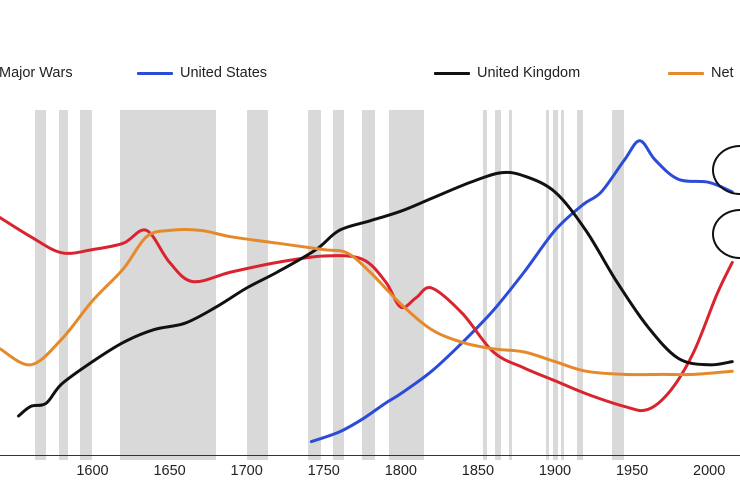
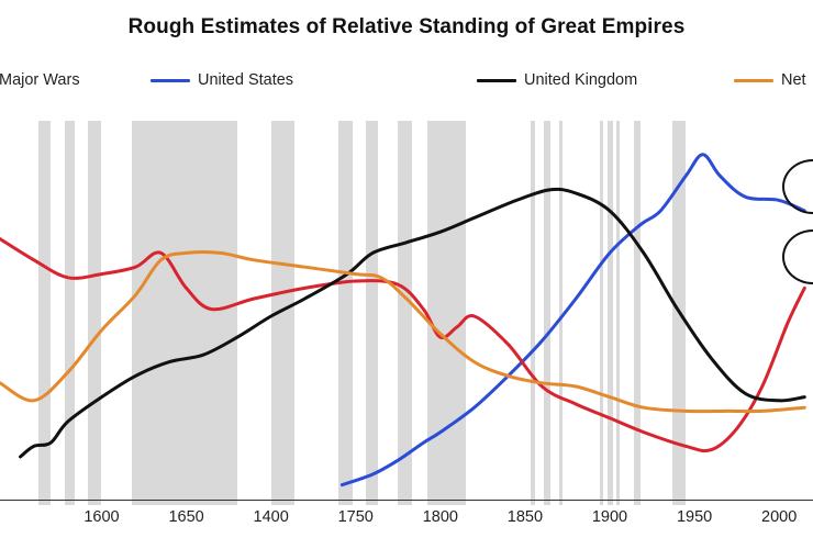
+ Rough Estimates of Relative Standing of Great Empires
  Major Wars
  United States
  United Kingdom
  Net
  1600
  1650
- 1700
+ 1400
  1750
  1800
  1850
  1900
  1950
  2000
